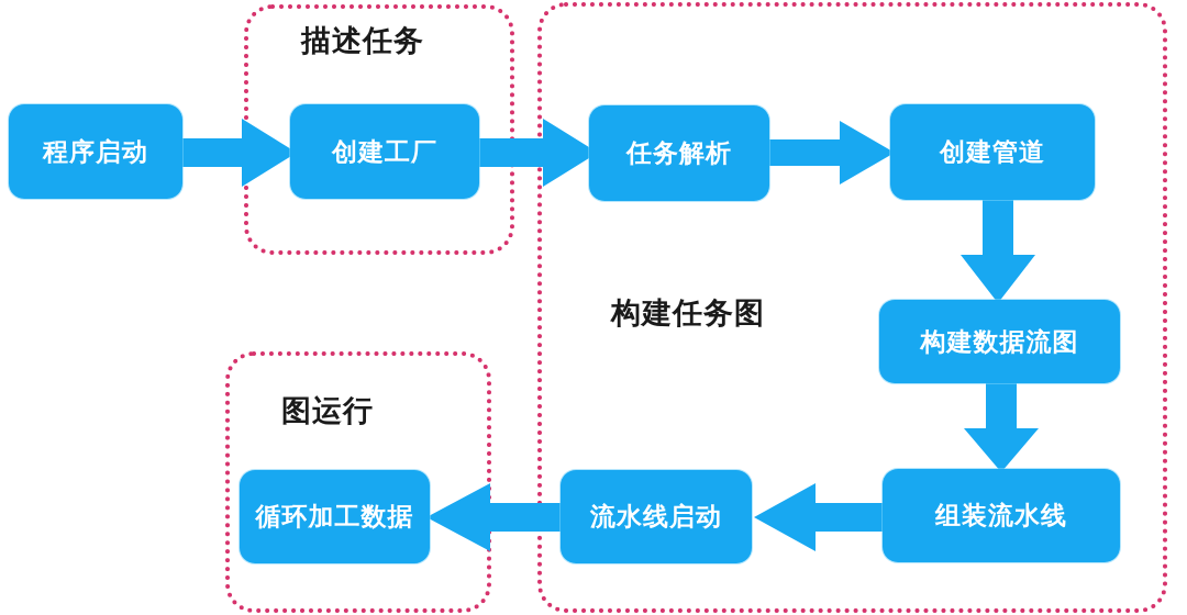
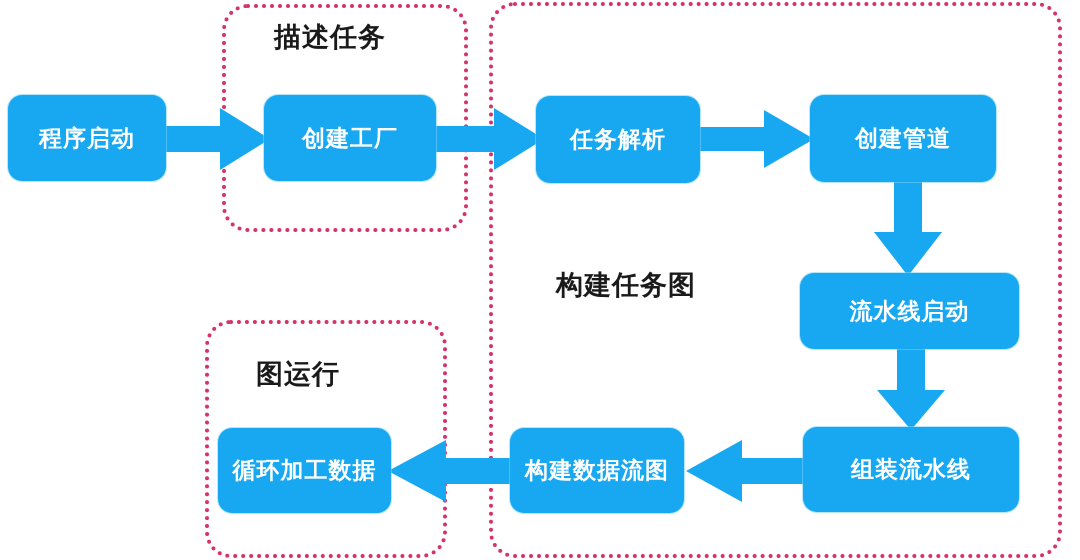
  描述任务
  构建任务图
  图运行
  程序启动
  创建工厂
  任务解析
  创建管道
- 构建数据流图
+ 流水线启动
  组装流水线
- 流水线启动
+ 构建数据流图
  循环加工数据
